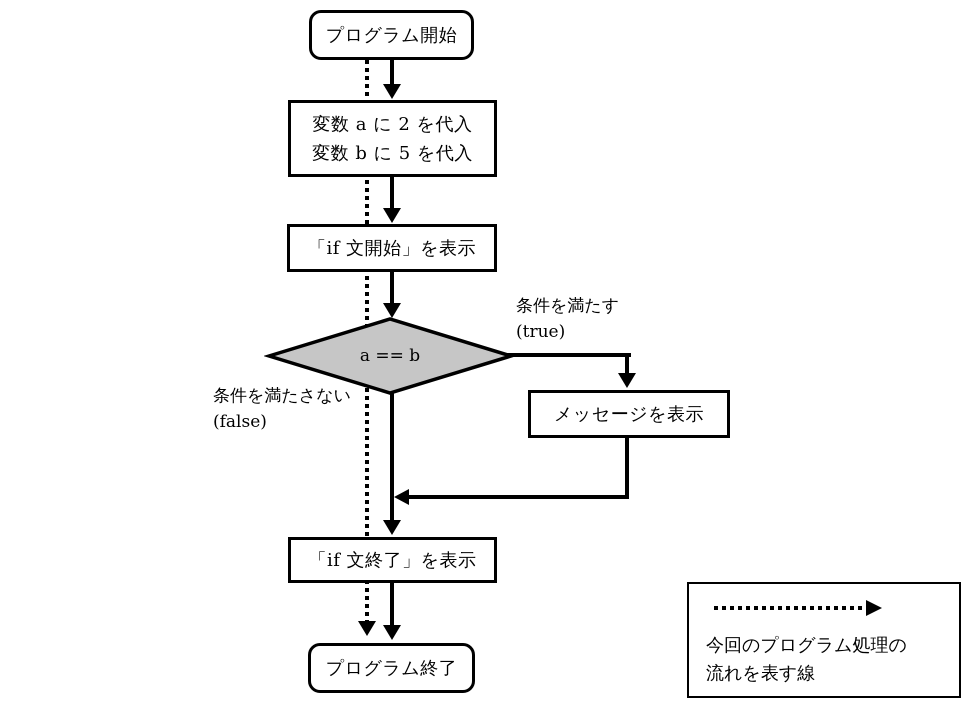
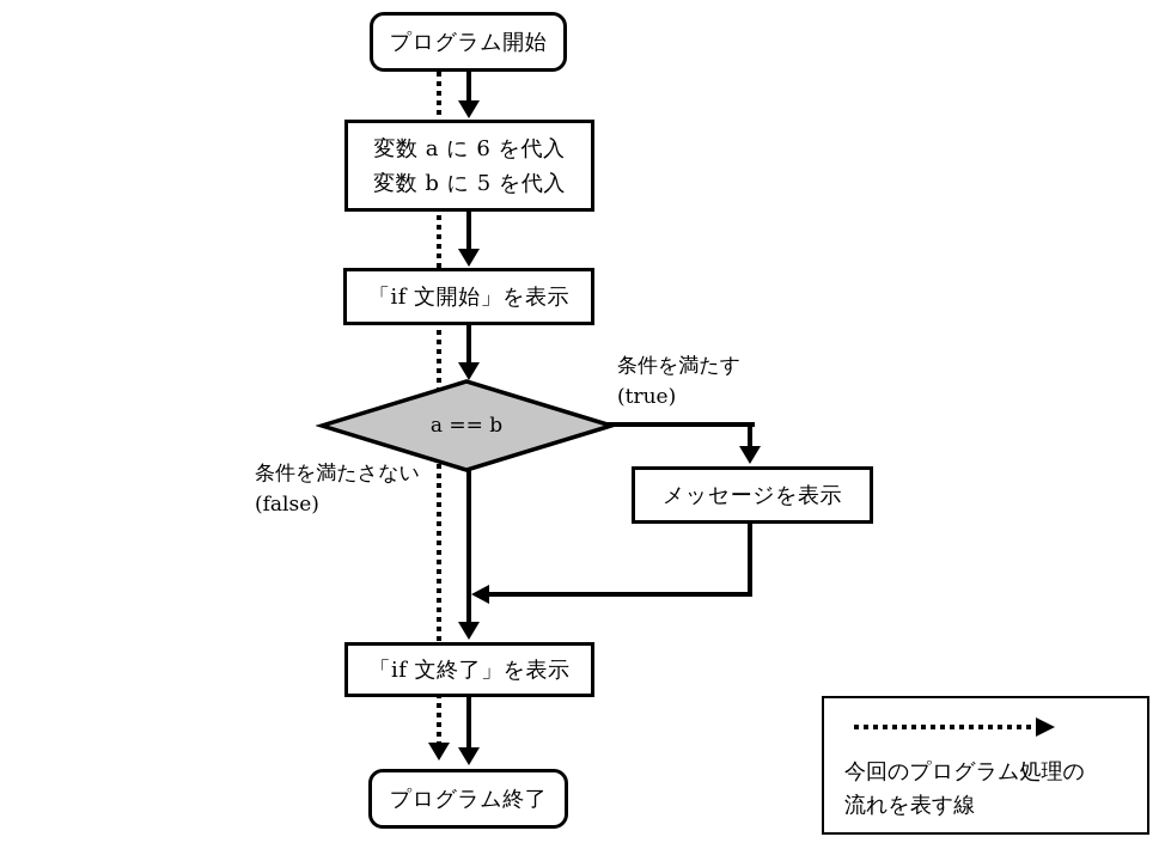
  プログラム開始
- 変数 a に 2 を代入
+ 変数 a に 6 を代入
  変数 b に 5 を代入
  「if 文開始」を表示
  a == b
  メッセージを表示
  「if 文終了」を表示
  プログラム終了
  条件を満たす
  (true)
  条件を満たさない
  (false)
  今回のプログラム処理の
  流れを表す線
